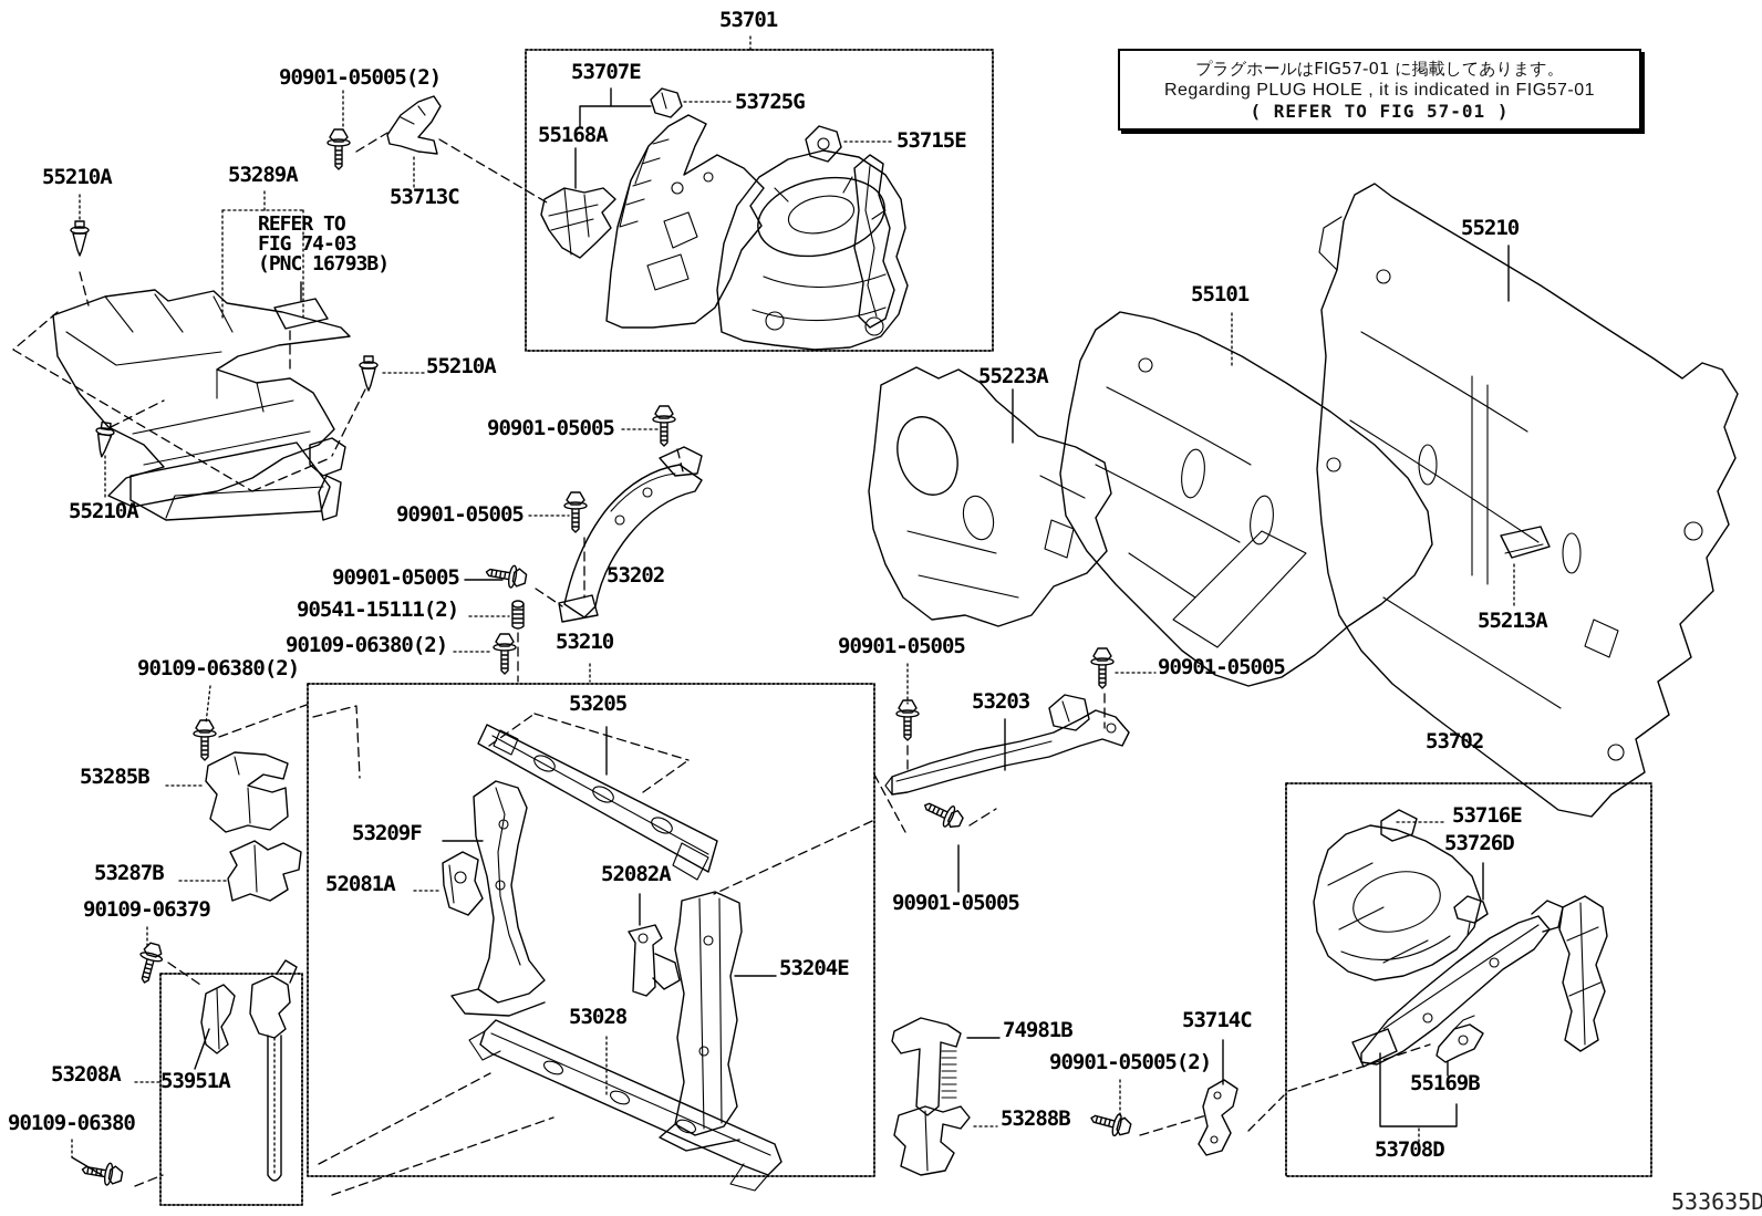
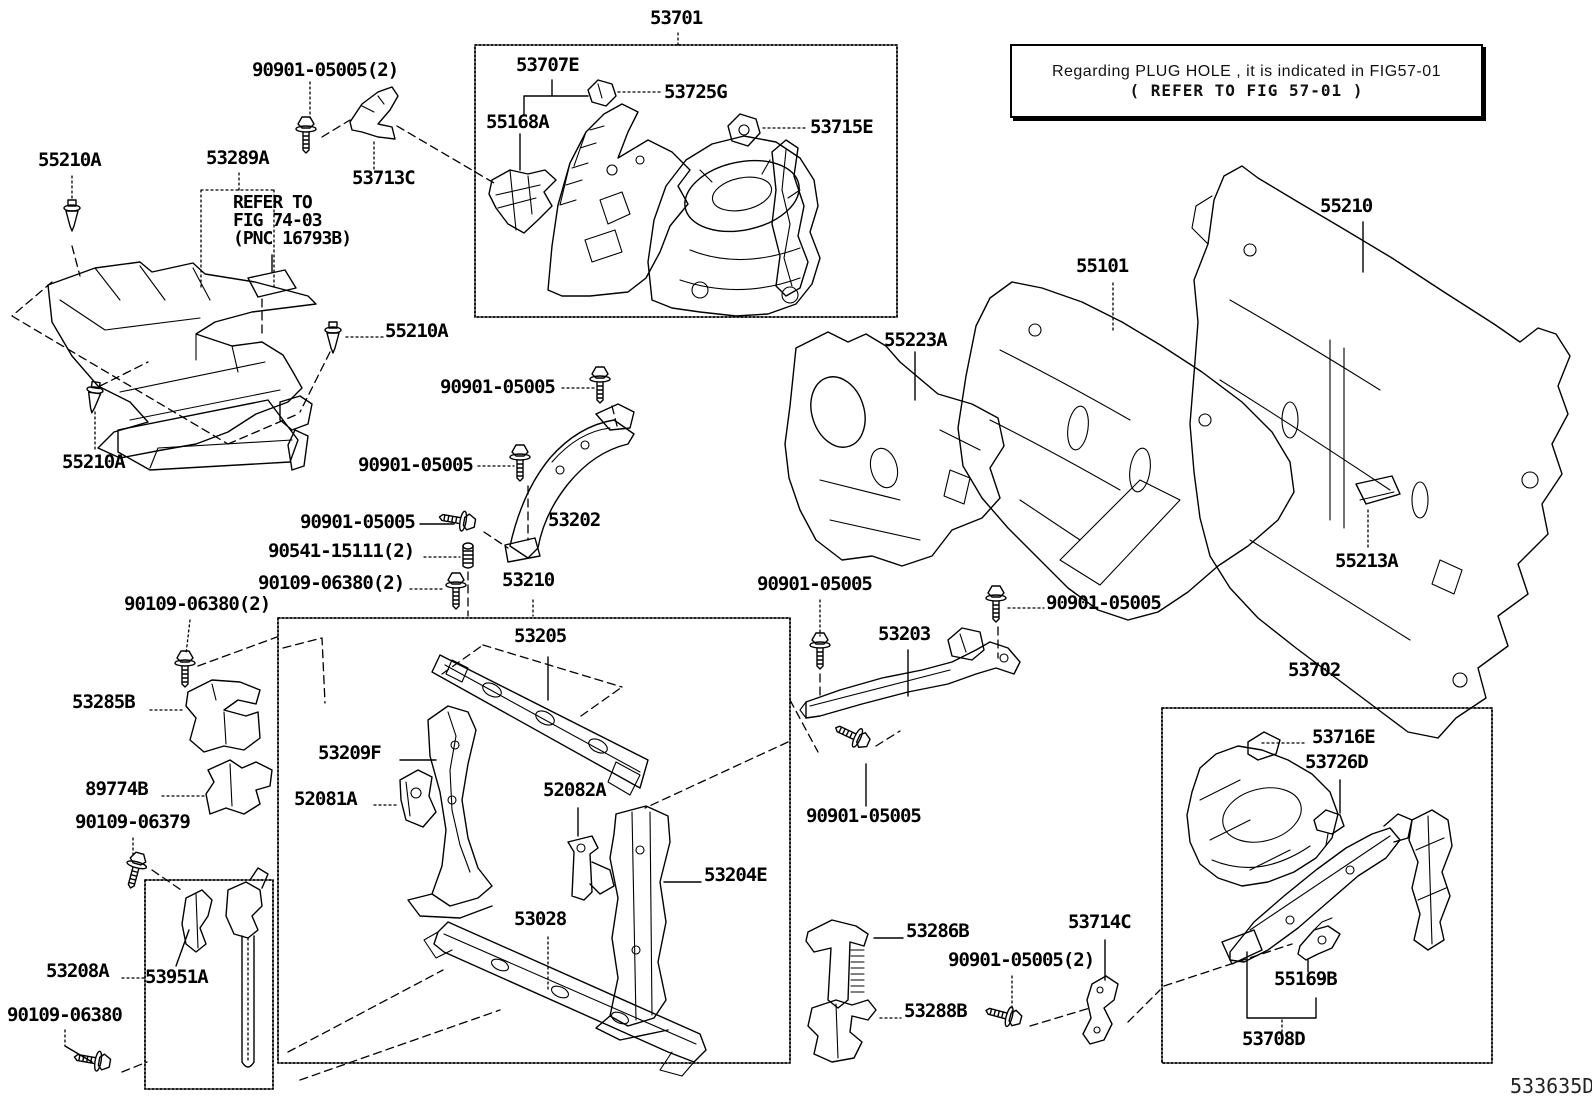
  90901-05005(2)
  55210A
  53289A
  53713C
  55210A
  55210A
  53701
  53707E
  53725G
  55168A
  53715E
  55101
  55223A
  55210
  55213A
  90901-05005
  90901-05005
  90901-05005
  90541-15111(2)
  90109-06380(2)
  53202
  53210
  90109-06380(2)
  53285B
- 53287B
+ 89774B
  90109-06379
  53208A
  53951A
  90109-06380
  53205
  53209F
  52081A
  52082A
  53204E
  53028
  90901-05005
  53203
  90901-05005
  90901-05005
  53702
  53716E
  53726D
  53714C
  90901-05005(2)
- 74981B
+ 53286B
  53288B
  55169B
  53708D
  REFER TO
  FIG 74-03
  (PNC 16793B)
- プラグホールはFIG57-01 に掲載してあります。
  Regarding PLUG HOLE , it is indicated in FIG57-01
  ( REFER TO FIG 57-01 )
  533635D
